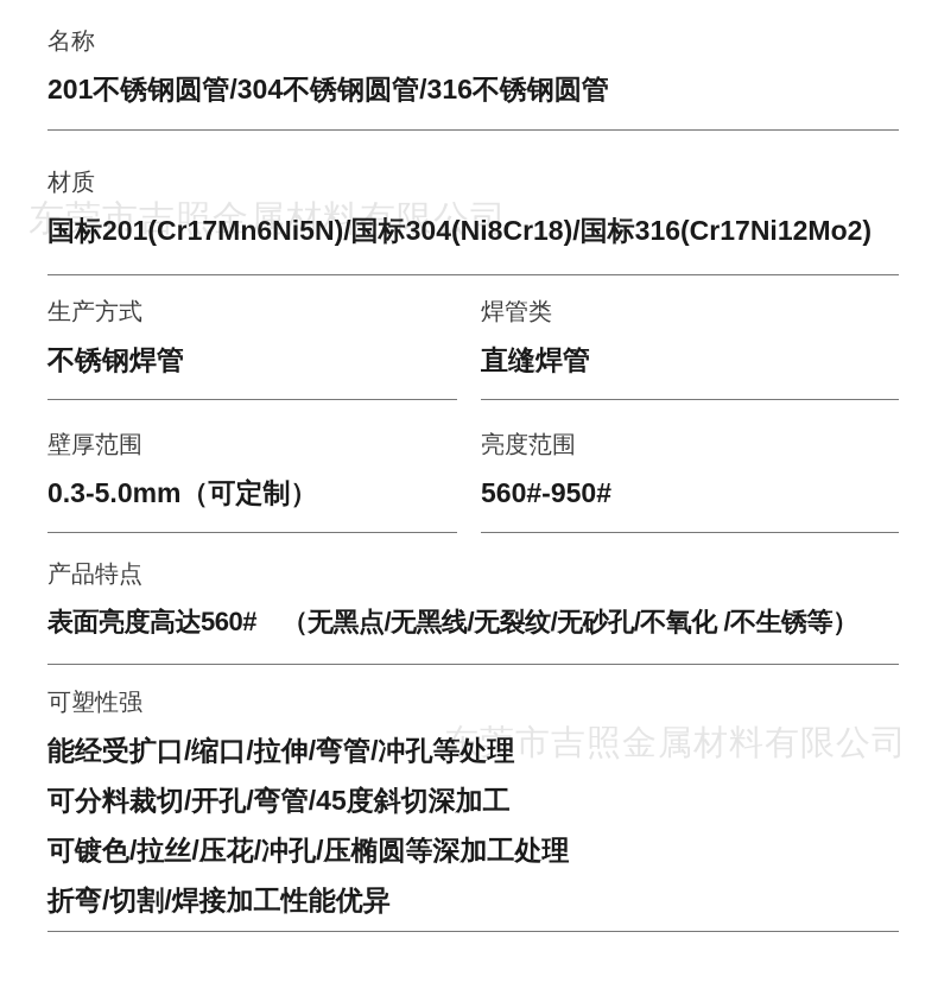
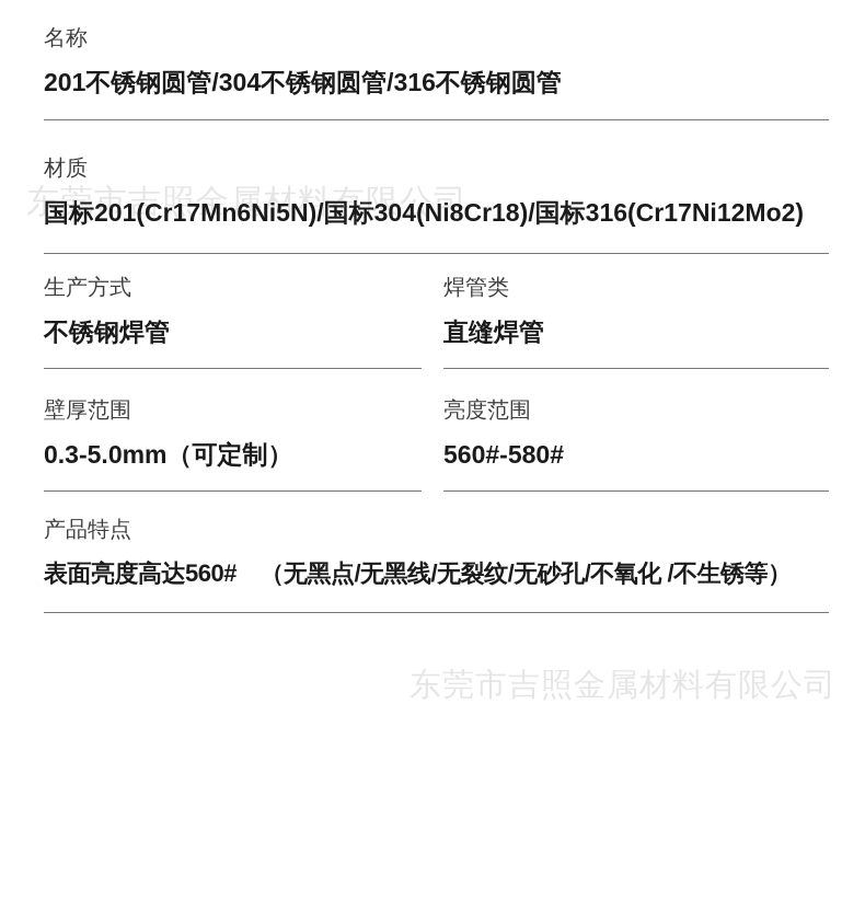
  东莞市吉照金属材料有限公司
  东莞市吉照金属材料有限公司
  名称
  201不锈钢圆管/304不锈钢圆管/316不锈钢圆管
  材质
  国标201(Cr17Mn6Ni5N)/国标304(Ni8Cr18)/国标316(Cr17Ni12Mo2)
  生产方式
  不锈钢焊管
  焊管类
  直缝焊管
  壁厚范围
  0.3-5.0mm（可定制）
  亮度范围
- 560#-950#
+ 560#-580#
  产品特点
  表面亮度高达560# （无黑点/无黑线/无裂纹/无砂孔/不氧化 /不生锈等）
- 可塑性强
- 能经受扩口/缩口/拉伸/弯管/冲孔等处理
- 可分料裁切/开孔/弯管/45度斜切深加工
- 可镀色/拉丝/压花/冲孔/压椭圆等深加工处理
- 折弯/切割/焊接加工性能优异
